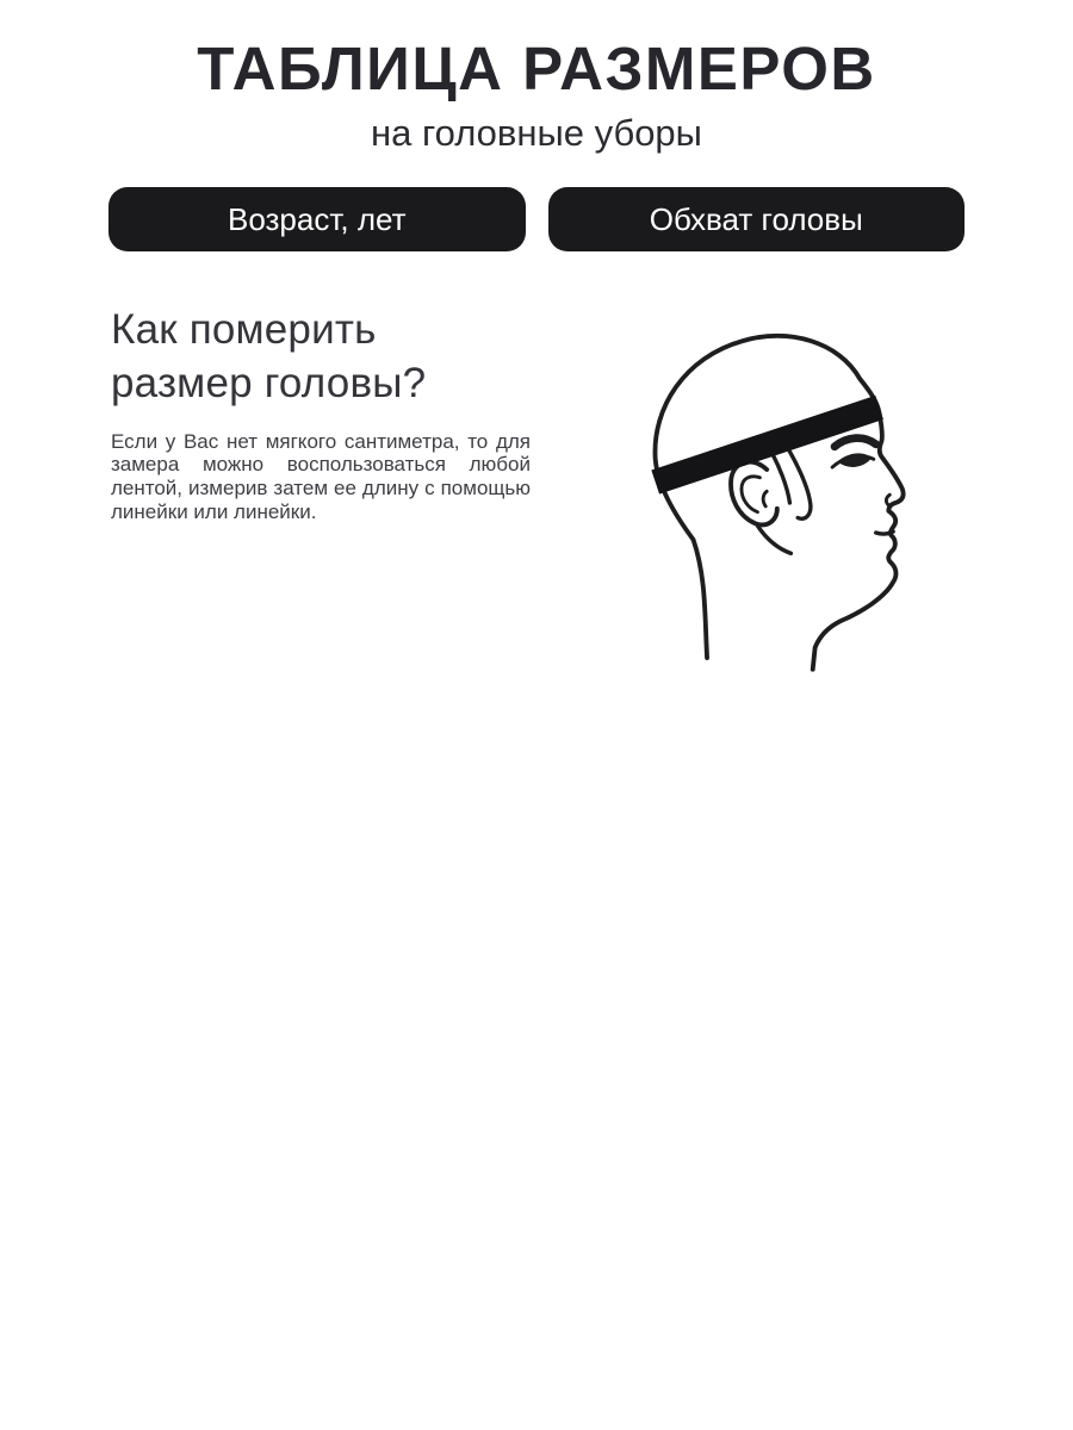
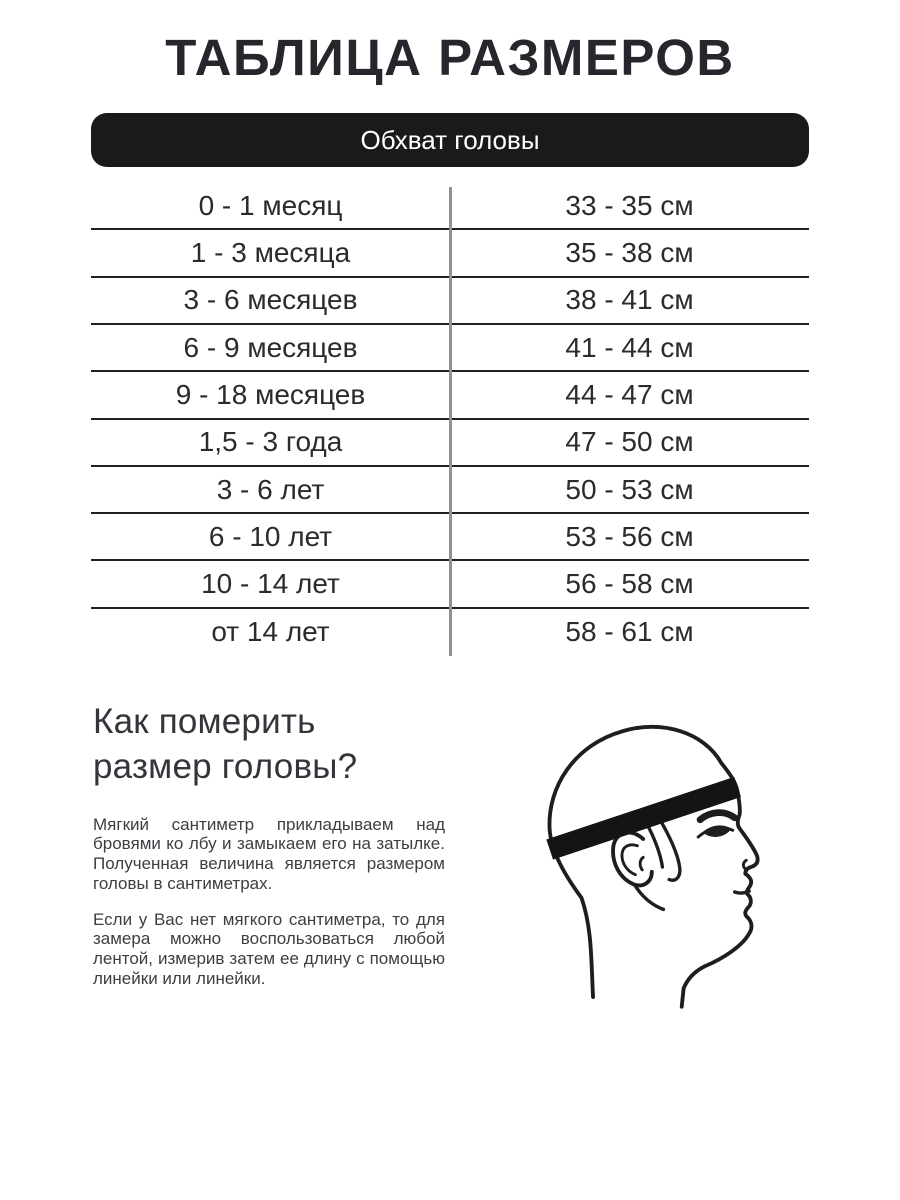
  ТАБЛИЦА РАЗМЕРОВ
- на головные уборы
- Возраст, лет
  Обхват головы
+ 0 - 1 месяц
+ 33 - 35 см
+ 1 - 3 месяца
+ 35 - 38 см
+ 3 - 6 месяцев
+ 38 - 41 см
+ 6 - 9 месяцев
+ 41 - 44 см
+ 9 - 18 месяцев
+ 44 - 47 см
+ 1,5 - 3 года
+ 47 - 50 см
+ 3 - 6 лет
+ 50 - 53 см
+ 6 - 10 лет
+ 53 - 56 см
+ 10 - 14 лет
+ 56 - 58 см
+ от 14 лет
+ 58 - 61 см
  Как померить размер головы?
+ Мягкий сантиметр прикладываем над бровями ко лбу и замыкаем его на затылке. Полученная величина является размером головы в сантиметрах.
  Если у Вас нет мягкого сантиметра, то для замера можно воспользоваться любой лентой, измерив затем ее длину с помощью линейки или линейки.
